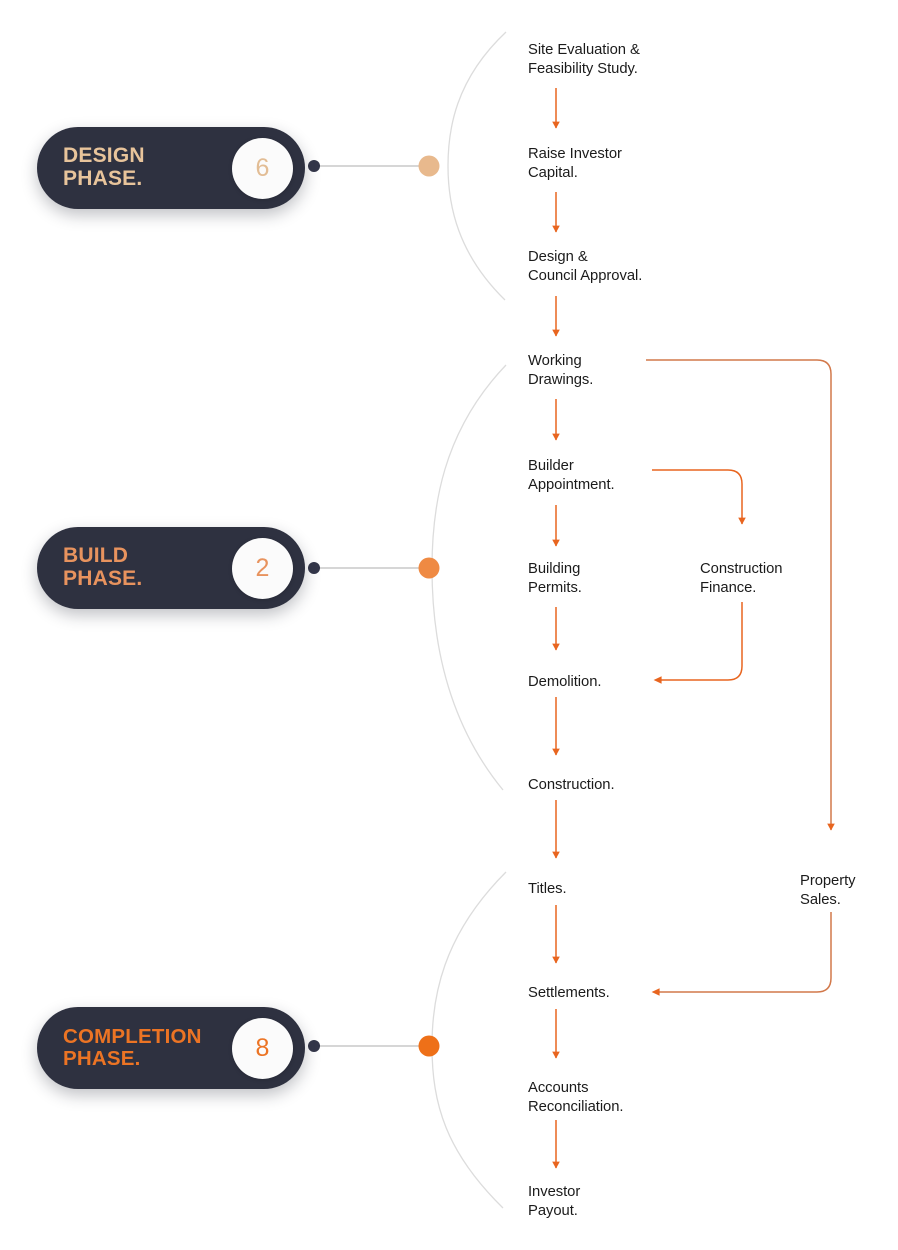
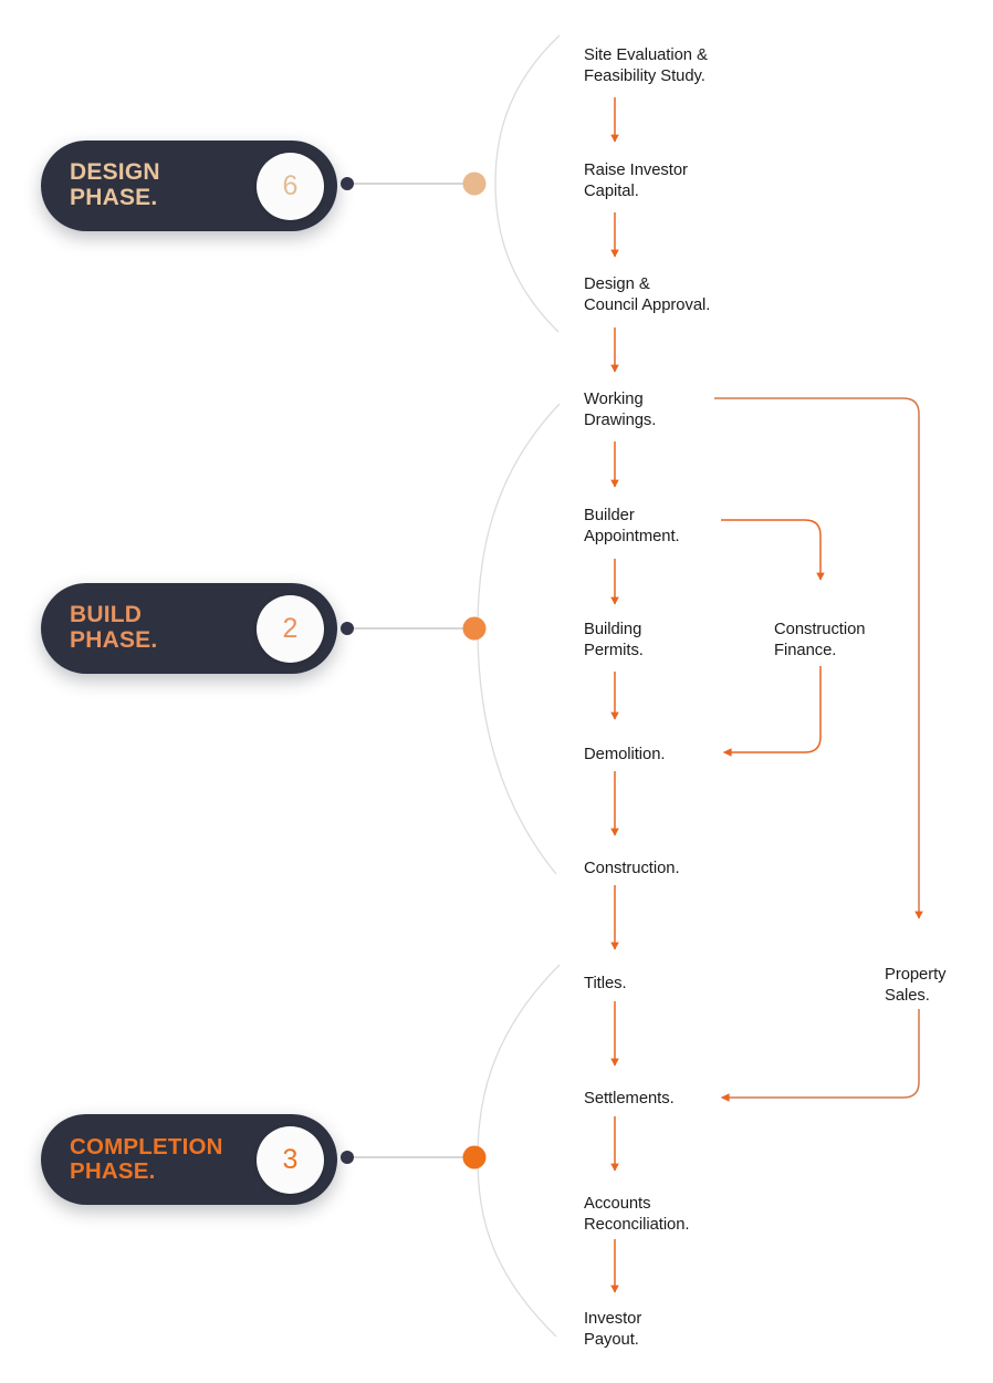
  DESIGN
  PHASE.
  6
  BUILD
  PHASE.
  2
  COMPLETION
  PHASE.
- 8
+ 3
  Site Evaluation &
  Feasibility Study.
  Raise Investor
  Capital.
  Design &
  Council Approval.
  Working
  Drawings.
  Builder
  Appointment.
  Building
  Permits.
  Demolition.
  Construction.
  Construction
  Finance.
  Titles.
  Settlements.
  Accounts
  Reconciliation.
  Investor
  Payout.
  Property
  Sales.
